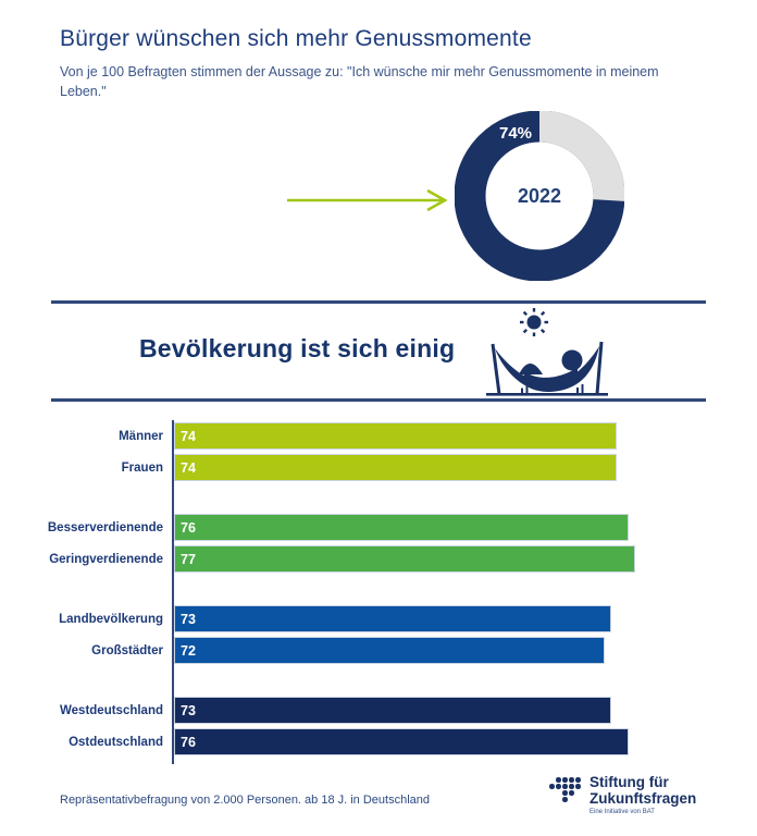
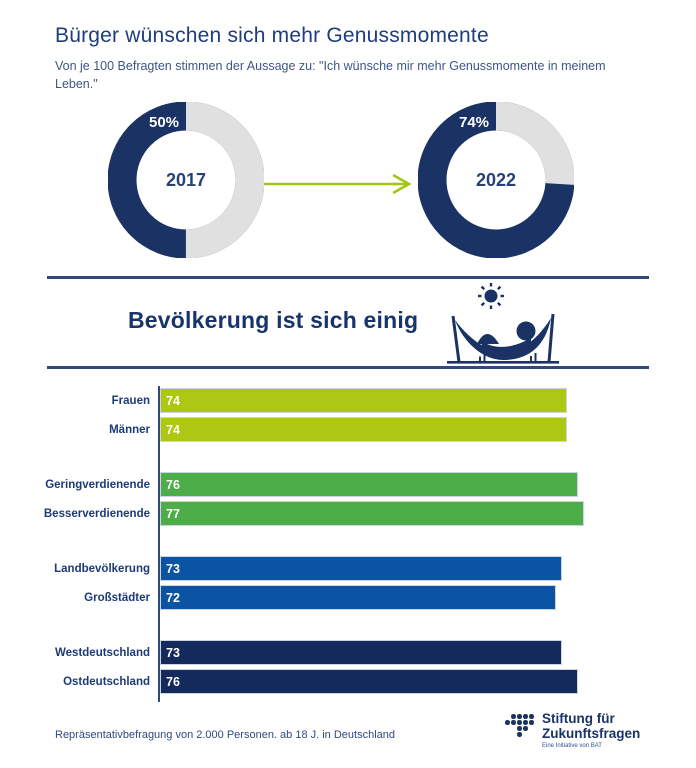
  Bürger wünschen sich mehr Genussmomente
  Von je 100 Befragten stimmen der Aussage zu: "Ich wünsche mir mehr Genussmomente in meinem Leben."
+ 50%
+ 2017
  74%
  2022
  Bevölkerung ist sich einig
- Männer
+ Frauen
  74
- Frauen
+ Männer
  74
- Besserverdienende
+ Geringverdienende
  76
- Geringverdienende
+ Besserverdienende
  77
  Landbevölkerung
  73
  Großstädter
  72
  Westdeutschland
  73
  Ostdeutschland
  76
  Repräsentativbefragung von 2.000 Personen. ab 18 J. in Deutschland
  Stiftung für
  Zukunftsfragen
